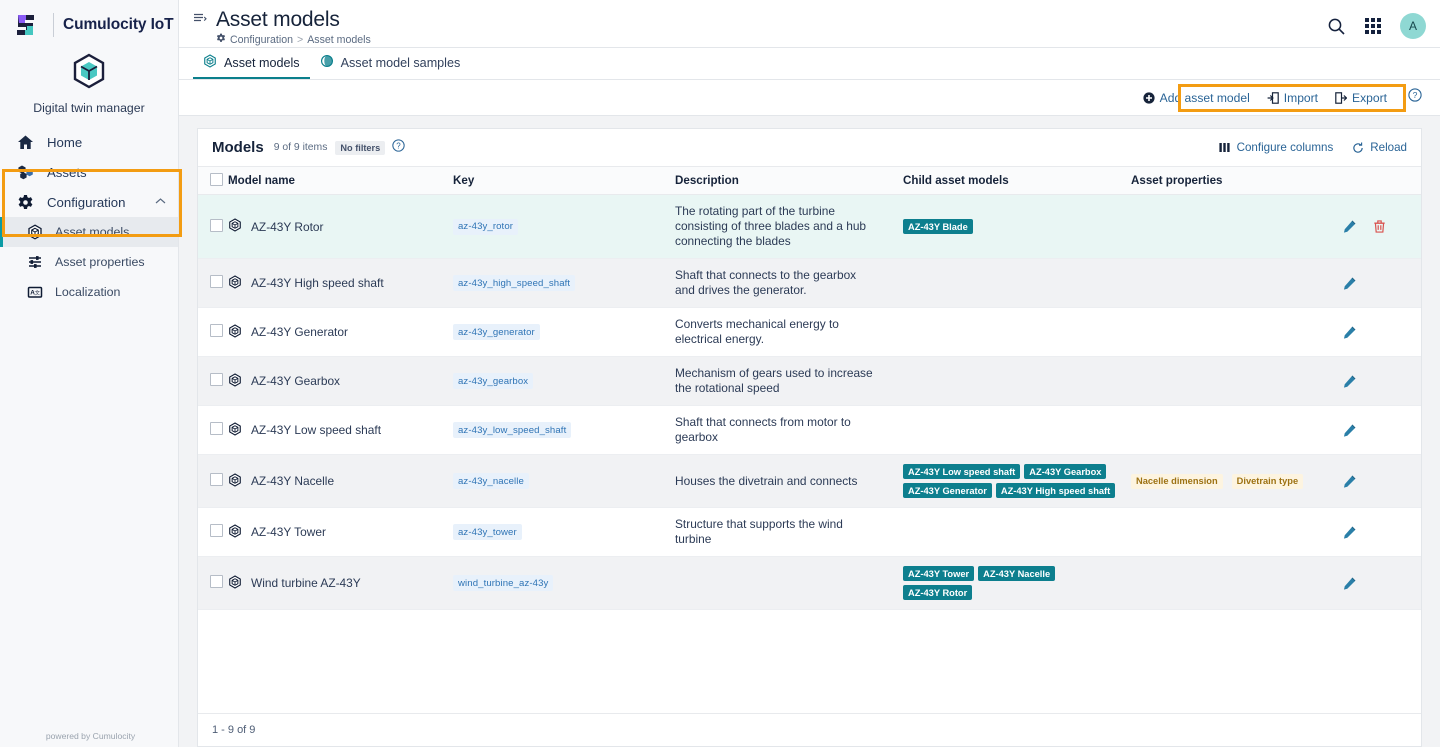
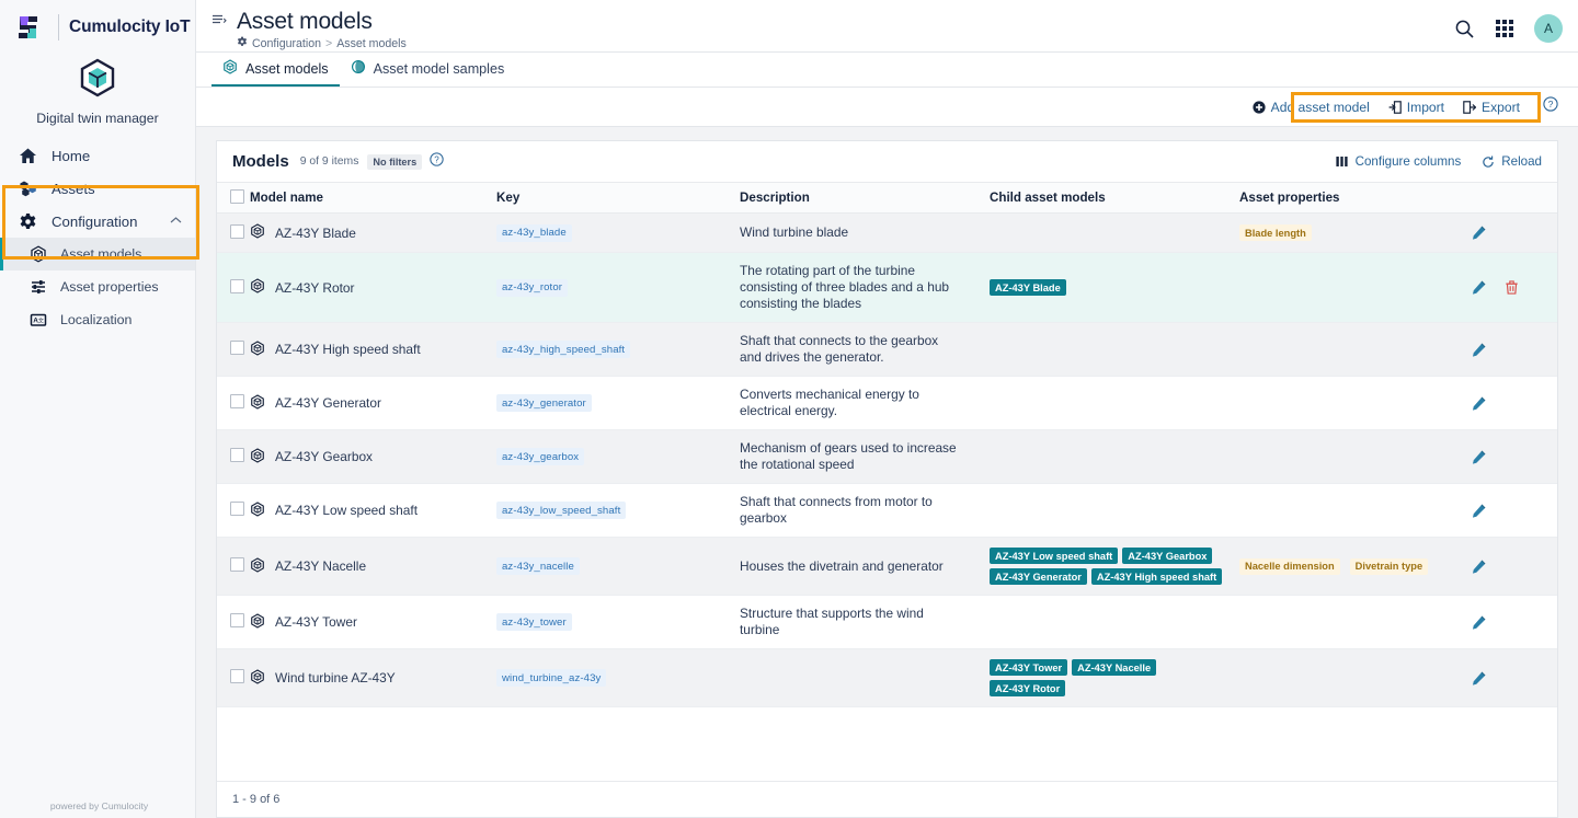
  Cumulocity IoT
  Digital twin manager
  Home
  Assets
  Configuration
  Asset models
  Asset properties
  Localization
  powered by Cumulocity
  Asset models
  Configuration
  >
  Asset models
  A
  Asset models
  Asset model samples
  Add asset model
  Import
  Export
  ?
  Models
  9 of 9 items
  No filters
  ?
  Configure columns
  Reload
  	Model name	Key	Description	Child asset models	Asset properties
+ 	AZ-43Y Blade	az-43y_blade	Wind turbine blade		Blade length
- 	AZ-43Y Rotor	az-43y_rotor	The rotating part of the turbine consisting of three blades and a hub connecting the blades	AZ-43Y Blade
+ 	AZ-43Y Rotor	az-43y_rotor	The rotating part of the turbine consisting of three blades and a hub consisting the blades	AZ-43Y Blade
  	AZ-43Y High speed shaft	az-43y_high_speed_shaft	Shaft that connects to the gearbox and drives the generator.
  	AZ-43Y Generator	az-43y_generator	Converts mechanical energy to electrical energy.
  	AZ-43Y Gearbox	az-43y_gearbox	Mechanism of gears used to increase the rotational speed
  	AZ-43Y Low speed shaft	az-43y_low_speed_shaft	Shaft that connects from motor to gearbox
- 	AZ-43Y Nacelle	az-43y_nacelle	Houses the divetrain and connects	AZ-43Y Low speed shaft AZ-43Y GearboxAZ-43Y Generator AZ-43Y High speed shaft	Nacelle dimension Divetrain type
+ 	AZ-43Y Nacelle	az-43y_nacelle	Houses the divetrain and generator	AZ-43Y Low speed shaft AZ-43Y GearboxAZ-43Y Generator AZ-43Y High speed shaft	Nacelle dimension Divetrain type
  	AZ-43Y Tower	az-43y_tower	Structure that supports the wind turbine
  	Wind turbine AZ-43Y	wind_turbine_az-43y		AZ-43Y Tower AZ-43Y NacelleAZ-43Y Rotor
- 1 - 9 of 9
+ 1 - 9 of 6
